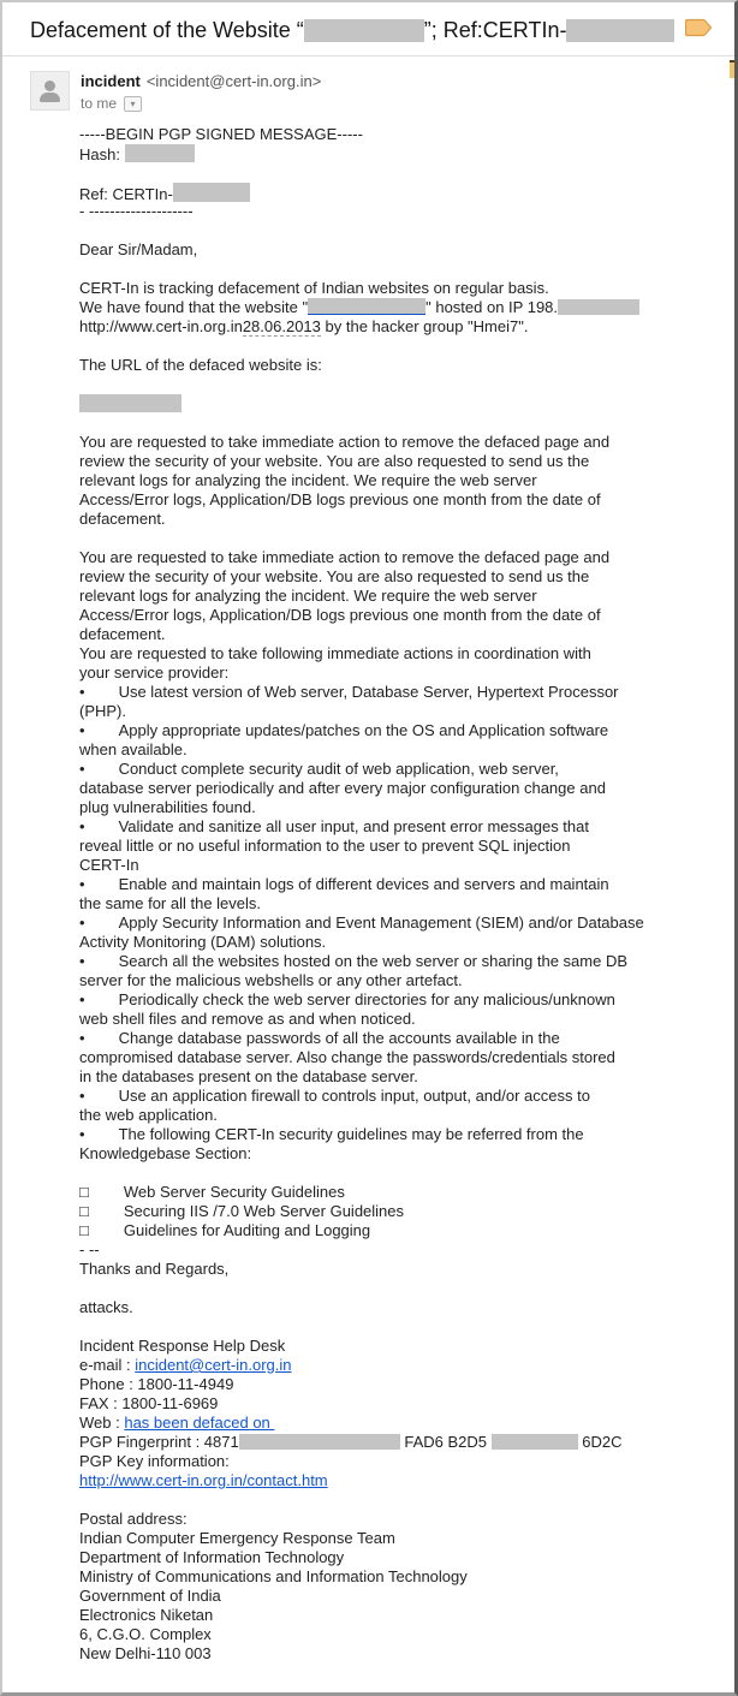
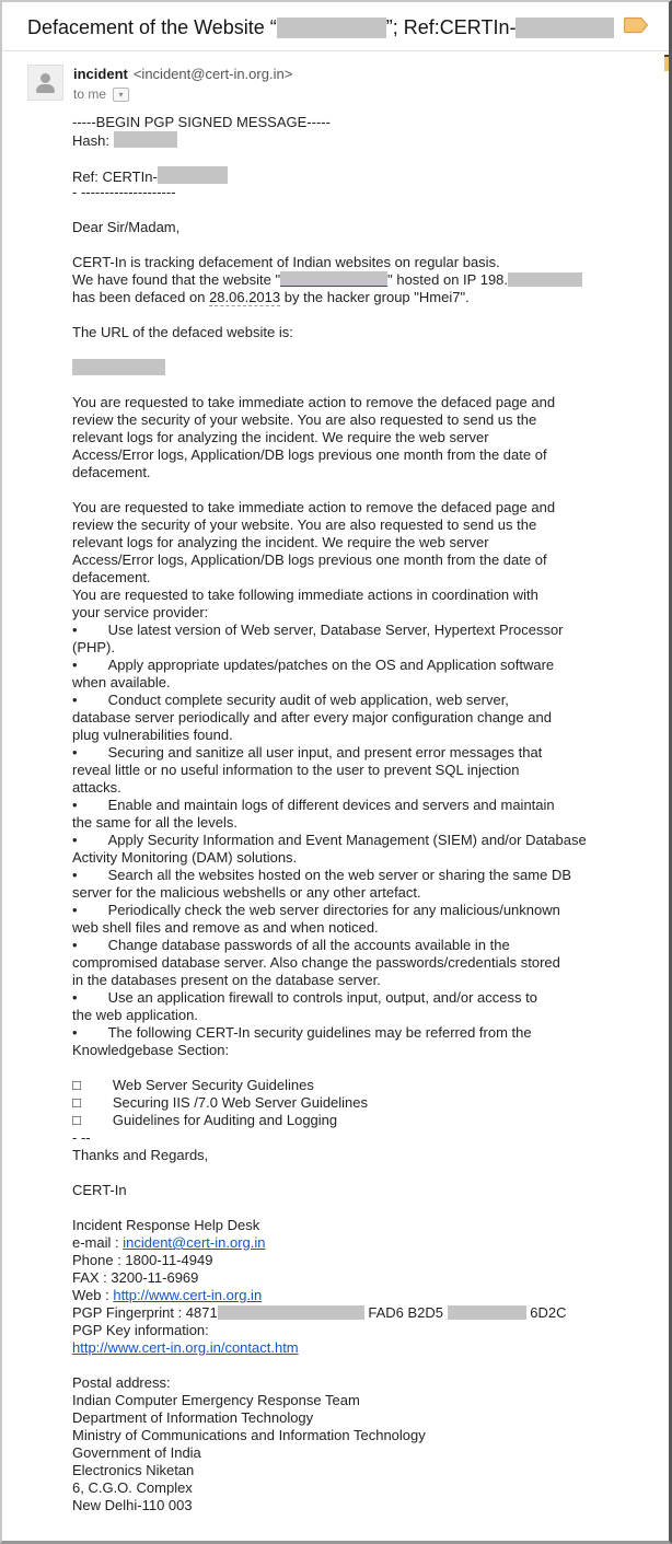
  Defacement of the Website “ ”; Ref:CERTIn-
  incident <incident@cert-in.org.in>
  to me
  ▾
  -----BEGIN PGP SIGNED MESSAGE-----
  Hash:
  Ref: CERTIn-
  - --------------------
  Dear Sir/Madam,
  CERT-In is tracking defacement of Indian websites on regular basis.
  We have found that the website " " hosted on IP 198.
- http://www.cert-in.org.in28.06.2013 by the hacker group "Hmei7".
+ has been defaced on 28.06.2013 by the hacker group "Hmei7".
  The URL of the defaced website is:
  You are requested to take immediate action to remove the defaced page and
  review the security of your website. You are also requested to send us the
  relevant logs for analyzing the incident. We require the web server
  Access/Error logs, Application/DB logs previous one month from the date of
  defacement.
  You are requested to take immediate action to remove the defaced page and
  review the security of your website. You are also requested to send us the
  relevant logs for analyzing the incident. We require the web server
  Access/Error logs, Application/DB logs previous one month from the date of
  defacement.
  You are requested to take following immediate actions in coordination with
  your service provider:
  • Use latest version of Web server, Database Server, Hypertext Processor
  (PHP).
  • Apply appropriate updates/patches on the OS and Application software
  when available.
  • Conduct complete security audit of web application, web server,
  database server periodically and after every major configuration change and
  plug vulnerabilities found.
- • Validate and sanitize all user input, and present error messages that
+ • Securing and sanitize all user input, and present error messages that
  reveal little or no useful information to the user to prevent SQL injection
- CERT-In
+ attacks.
  • Enable and maintain logs of different devices and servers and maintain
  the same for all the levels.
  • Apply Security Information and Event Management (SIEM) and/or Database
  Activity Monitoring (DAM) solutions.
  • Search all the websites hosted on the web server or sharing the same DB
  server for the malicious webshells or any other artefact.
  • Periodically check the web server directories for any malicious/unknown
  web shell files and remove as and when noticed.
  • Change database passwords of all the accounts available in the
  compromised database server. Also change the passwords/credentials stored
  in the databases present on the database server.
  • Use an application firewall to controls input, output, and/or access to
  the web application.
  • The following CERT-In security guidelines may be referred from the
  Knowledgebase Section:
  □ Web Server Security Guidelines
  □ Securing IIS /7.0 Web Server Guidelines
  □ Guidelines for Auditing and Logging
  - --
  Thanks and Regards,
- attacks.
+ CERT-In
  Incident Response Help Desk
  e-mail : incident@cert-in.org.in
  Phone : 1800-11-4949
- FAX : 1800-11-6969
+ FAX : 3200-11-6969
- Web : has been defaced on
+ Web : http://www.cert-in.org.in
  PGP Fingerprint : 4871 FAD6 B2D5 6D2C
  PGP Key information:
  http://www.cert-in.org.in/contact.htm
  Postal address:
  Indian Computer Emergency Response Team
  Department of Information Technology
  Ministry of Communications and Information Technology
  Government of India
  Electronics Niketan
  6, C.G.O. Complex
  New Delhi-110 003
